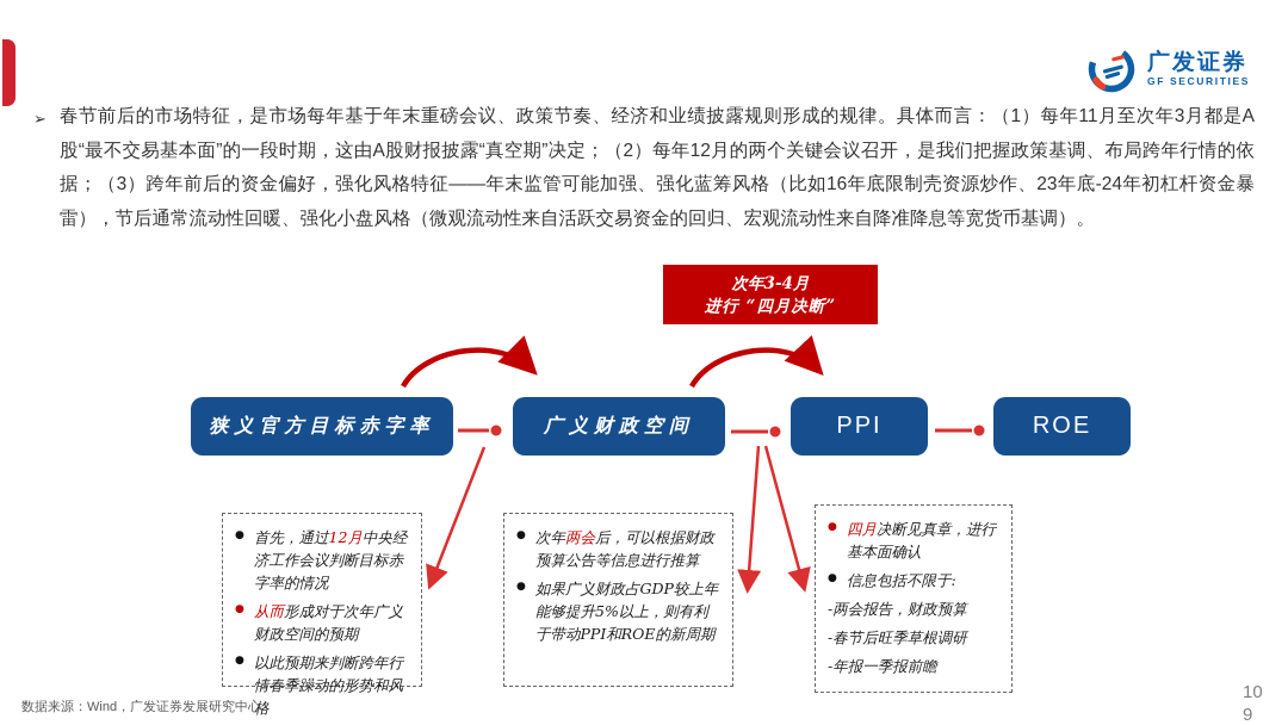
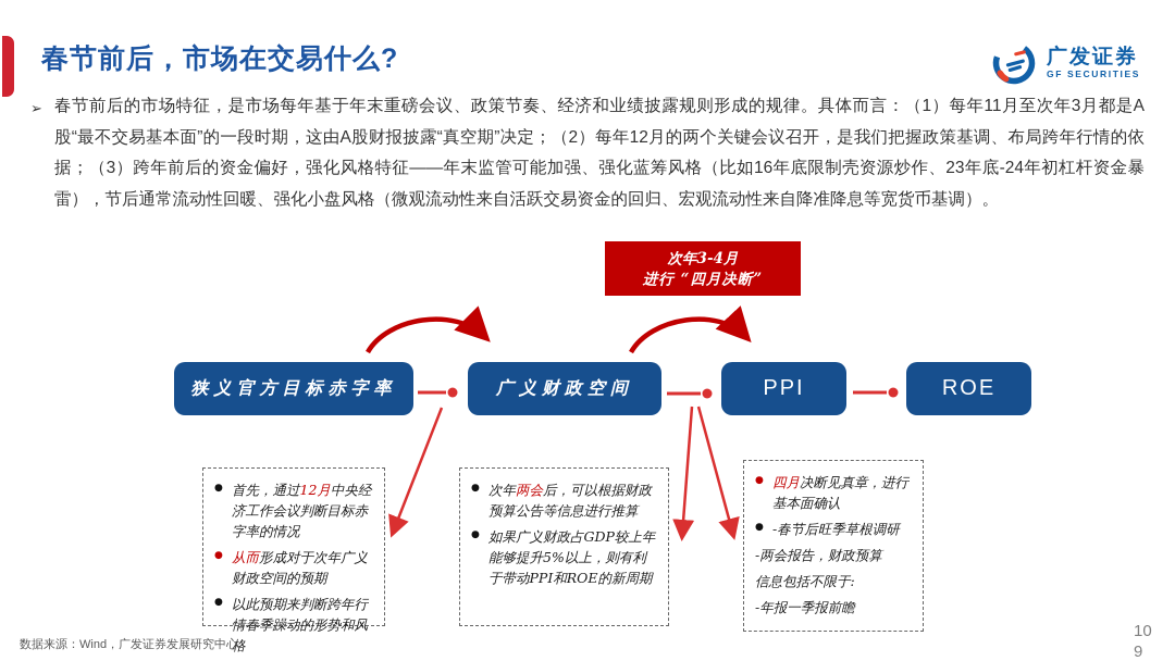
+ 春节前后，市场在交易什么?
  广发证券
  GF SECURITIES
  ➢
  春节前后的市场特征，是市场每年基于年末重磅会议、政策节奏、经济和业绩披露规则形成的规律。具体而言：（1）每年11月至次年3月都是A股“最不交易基本面”的一段时期，这由A股财报披露“真空期”决定；（2）每年12月的两个关键会议召开，是我们把握政策基调、布局跨年行情的依据；（3）跨年前后的资金偏好，强化风格特征——年末监管可能加强、强化蓝筹风格（比如16年底限制壳资源炒作、23年底-24年初杠杆资金暴雷），节后通常流动性回暖、强化小盘风格（微观流动性来自活跃交易资金的回归、宏观流动性来自降准降息等宽货币基调）。
  次年3-4月
  进行 “四月决断”
  狭义官方目标赤字率
  广义财政空间
  PPI
  ROE
  ●
  首先，通过12月中央经济工作会议判断目标赤字率的情况
  ●
  从而形成对于次年广义财政空间的预期
  ●
  以此预期来判断跨年行情春季躁动的形势和风格
  ●
  次年两会后，可以根据财政预算公告等信息进行推算
  ●
  如果广义财政占GDP较上年能够提升5%以上，则有利于带动PPI和ROE的新周期
  ●
  四月决断见真章，进行基本面确认
  ●
- 信息包括不限于:
+ -春节后旺季草根调研
  -两会报告，财政预算
- -春节后旺季草根调研
+ 信息包括不限于:
  -年报一季报前瞻
  数据来源：Wind，广发证券发展研究中心
  109
